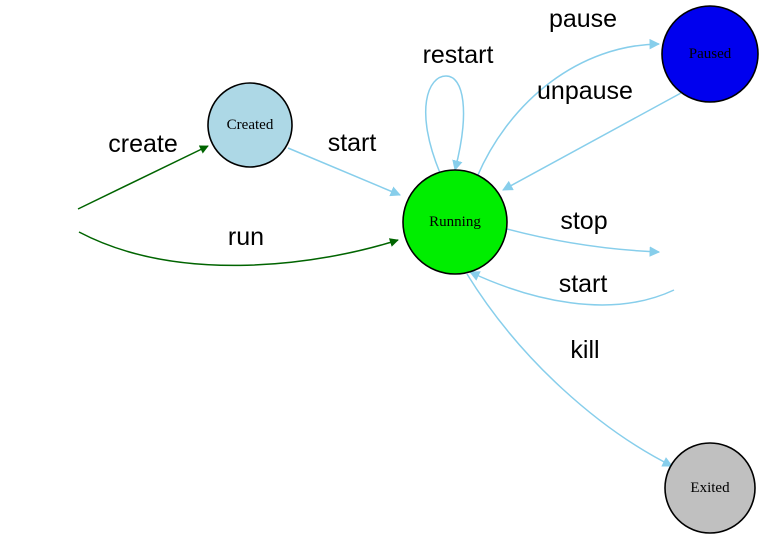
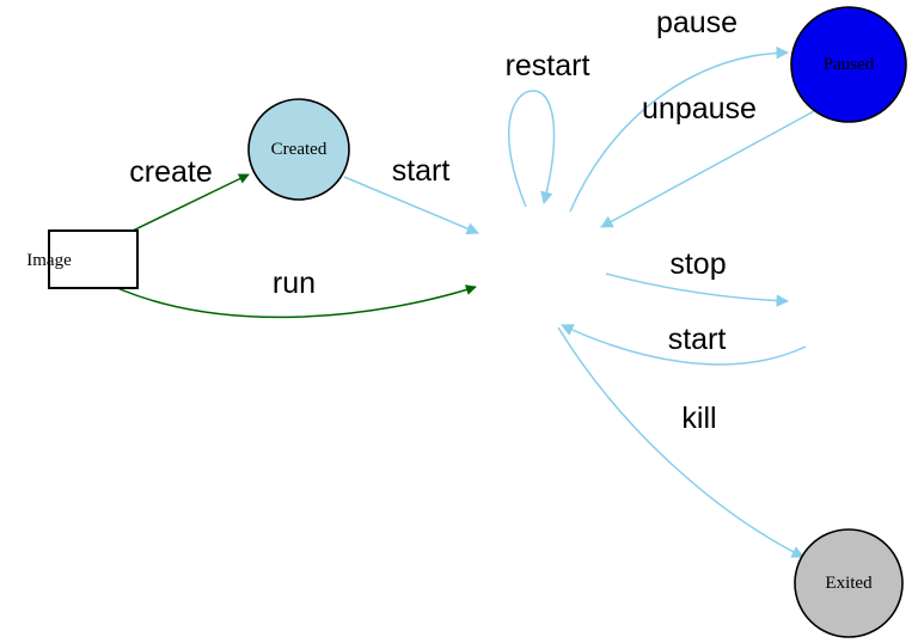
  create
  run
  start
  restart
  pause
  unpause
  stop
  start
  kill
+ Image
  Created
- Running
  Paused
  Exited
